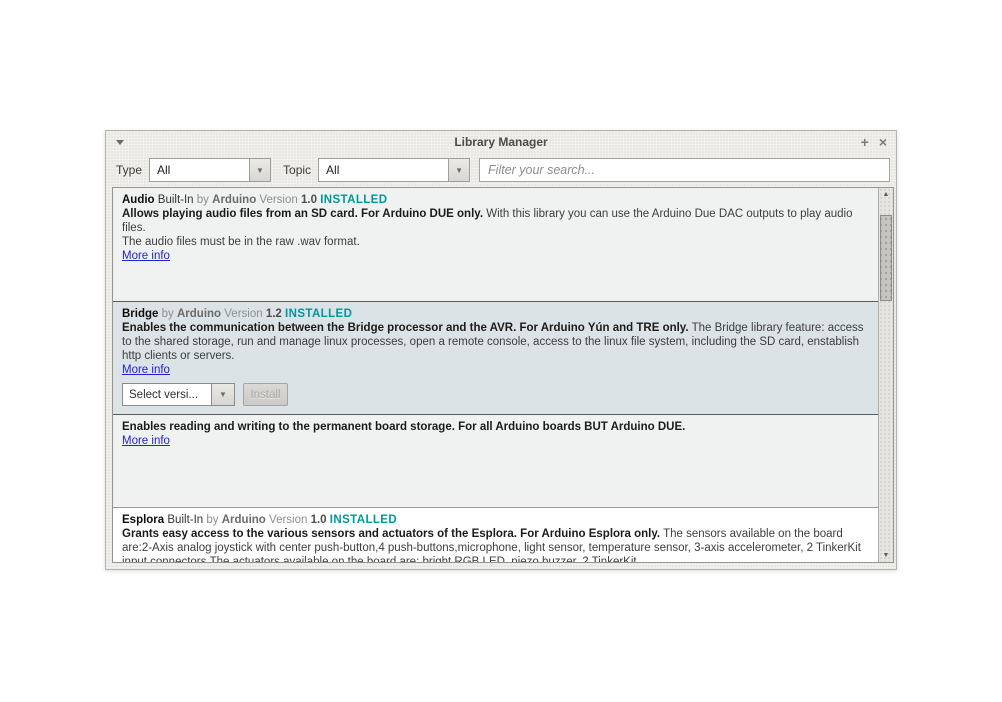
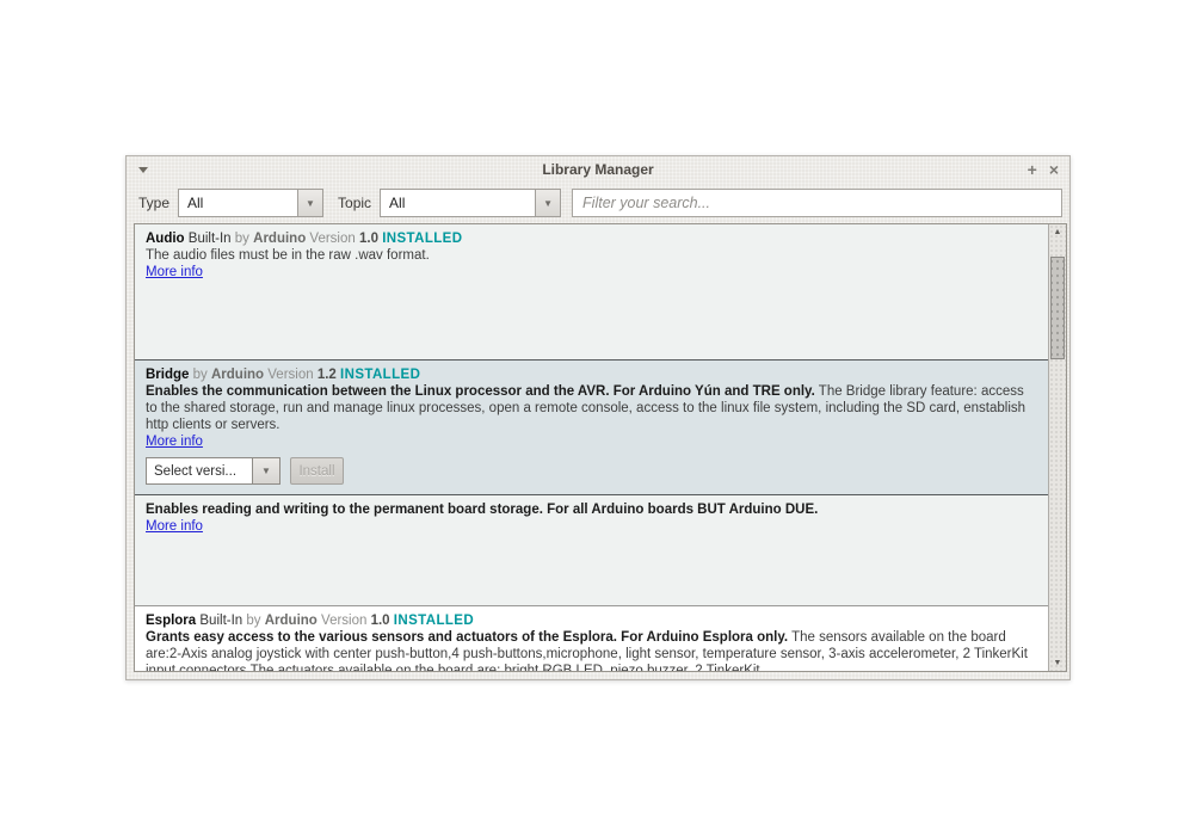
  Library Manager
  +
  ×
  Type
  All
  ▼
  Topic
  All
  ▼
  Filter your search...
  Audio Built-In by Arduino Version 1.0 INSTALLED
- Allows playing audio files from an SD card. For Arduino DUE only. With this library you can use the Arduino Due DAC outputs to play audio files.
  The audio files must be in the raw .wav format.
  More info
  Bridge by Arduino Version 1.2 INSTALLED
- Enables the communication between the Bridge processor and the AVR. For Arduino Yún and TRE only. The Bridge library feature: access to the shared storage, run and manage linux processes, open a remote console, access to the linux file system, including the SD card, enstablish http clients or servers.
+ Enables the communication between the Linux processor and the AVR. For Arduino Yún and TRE only. The Bridge library feature: access to the shared storage, run and manage linux processes, open a remote console, access to the linux file system, including the SD card, enstablish http clients or servers.
  More info
  Select versi...
  ▼
  Install
  Enables reading and writing to the permanent board storage. For all Arduino boards BUT Arduino DUE.
  More info
  Esplora Built-In by Arduino Version 1.0 INSTALLED
  Grants easy access to the various sensors and actuators of the Esplora. For Arduino Esplora only. The sensors available on the board are:2-Axis analog joystick with center push-button,4 push-buttons,microphone, light sensor, temperature sensor, 3-axis accelerometer, 2 TinkerKit
